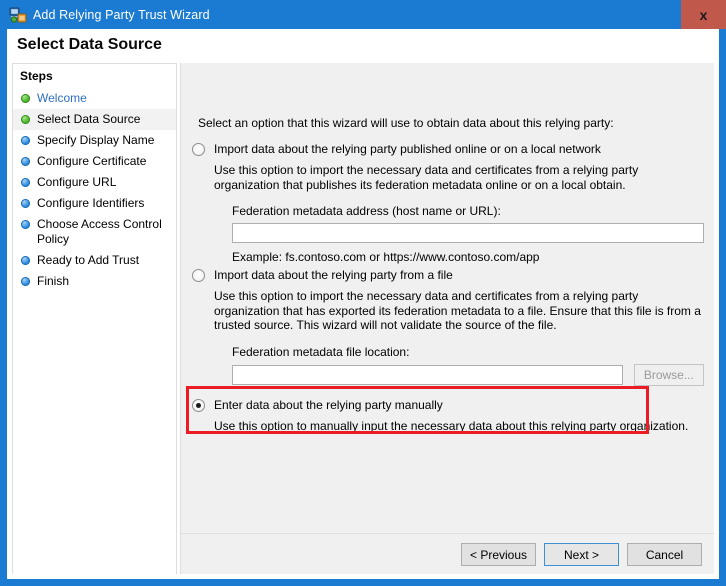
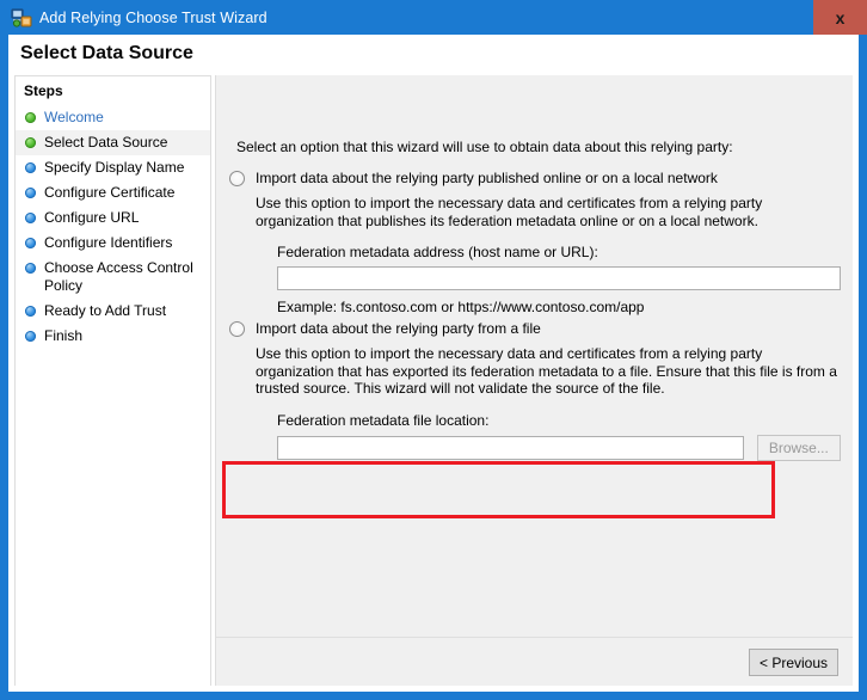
- Add Relying Party Trust Wizard
+ Add Relying Choose Trust Wizard
  x
  Select Data Source
  Steps
  Welcome
  Select Data Source
  Specify Display Name
  Configure Certificate
  Configure URL
  Configure Identifiers
  Choose Access Control Policy
  Ready to Add Trust
  Finish
  Select an option that this wizard will use to obtain data about this relying party:
  Import data about the relying party published online or on a local network
- Use this option to import the necessary data and certificates from a relying party organization that publishes its federation metadata online or on a local obtain.
+ Use this option to import the necessary data and certificates from a relying party organization that publishes its federation metadata online or on a local network.
  Federation metadata address (host name or URL):
  Example: fs.contoso.com or https://www.contoso.com/app
  Import data about the relying party from a file
  Use this option to import the necessary data and certificates from a relying party organization that has exported its federation metadata to a file. Ensure that this file is from a trusted source. This wizard will not validate the source of the file.
  Federation metadata file location:
  Browse...
- Enter data about the relying party manually
- Use this option to manually input the necessary data about this relying party organization.
  < Previous
- Next >
- Cancel
